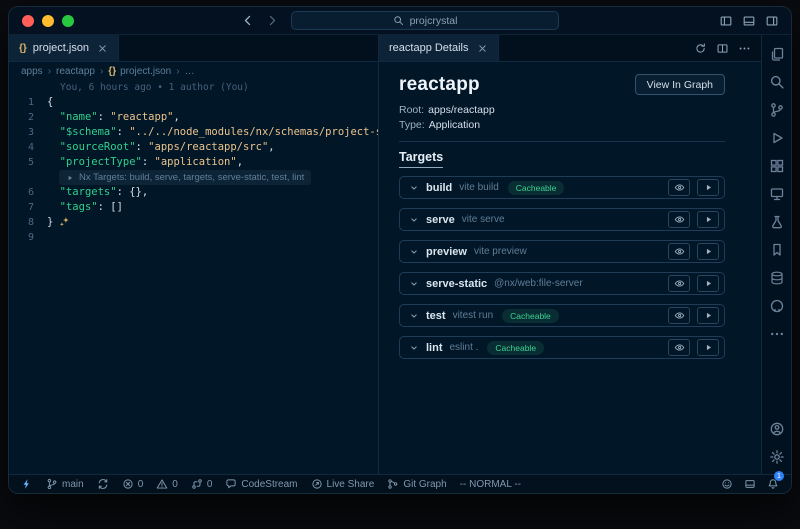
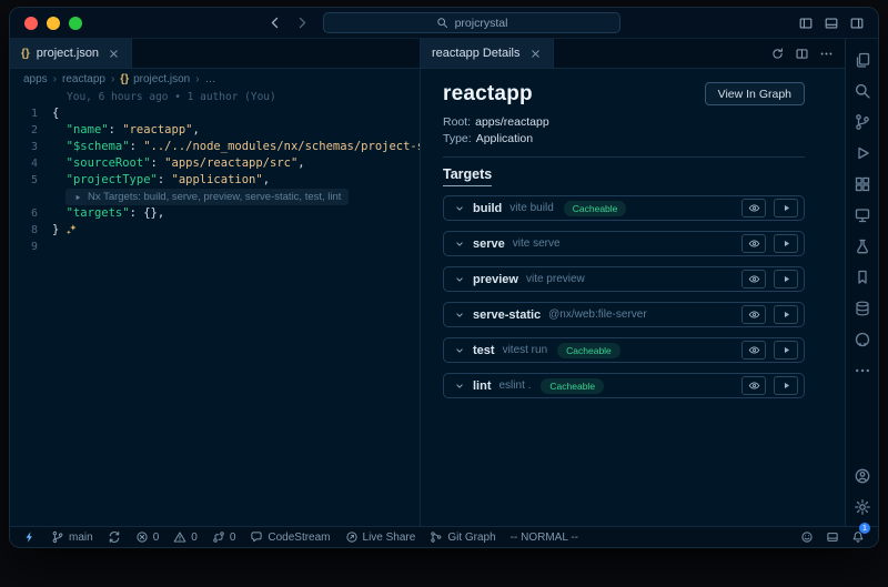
  projcrystal
  {}
  project.json
  reactapp Details
  apps
  ›
  reactapp
  ›
  {}
  project.json
  ›
  …
  You, 6 hours ago • 1 author (You)
  1
  {
  2
  "name": "reactapp",
  3
  "$schema": "../../node_modules/nx/schemas/project-
  4
  "sourceRoot": "apps/reactapp/src",
  5
  "projectType": "application",
- Nx Targets: build, serve, targets, serve-static, test, lint
+ Nx Targets: build, serve, preview, serve-static, test, lint
  6
  "targets": {},
- 7
- "tags": []
  8
  }
  9
  reactapp
  View In Graph
  Root: apps/reactapp
  Type: Application
  Targets
  build
  vite build
  Cacheable
  serve
  vite serve
  preview
  vite preview
  serve-static
  @nx/web:file-server
  test
  vitest run
  Cacheable
  lint
  eslint .
  Cacheable
  main
  0
  0
  0
  CodeStream
  Live Share
  Git Graph
  -- NORMAL --
  1
